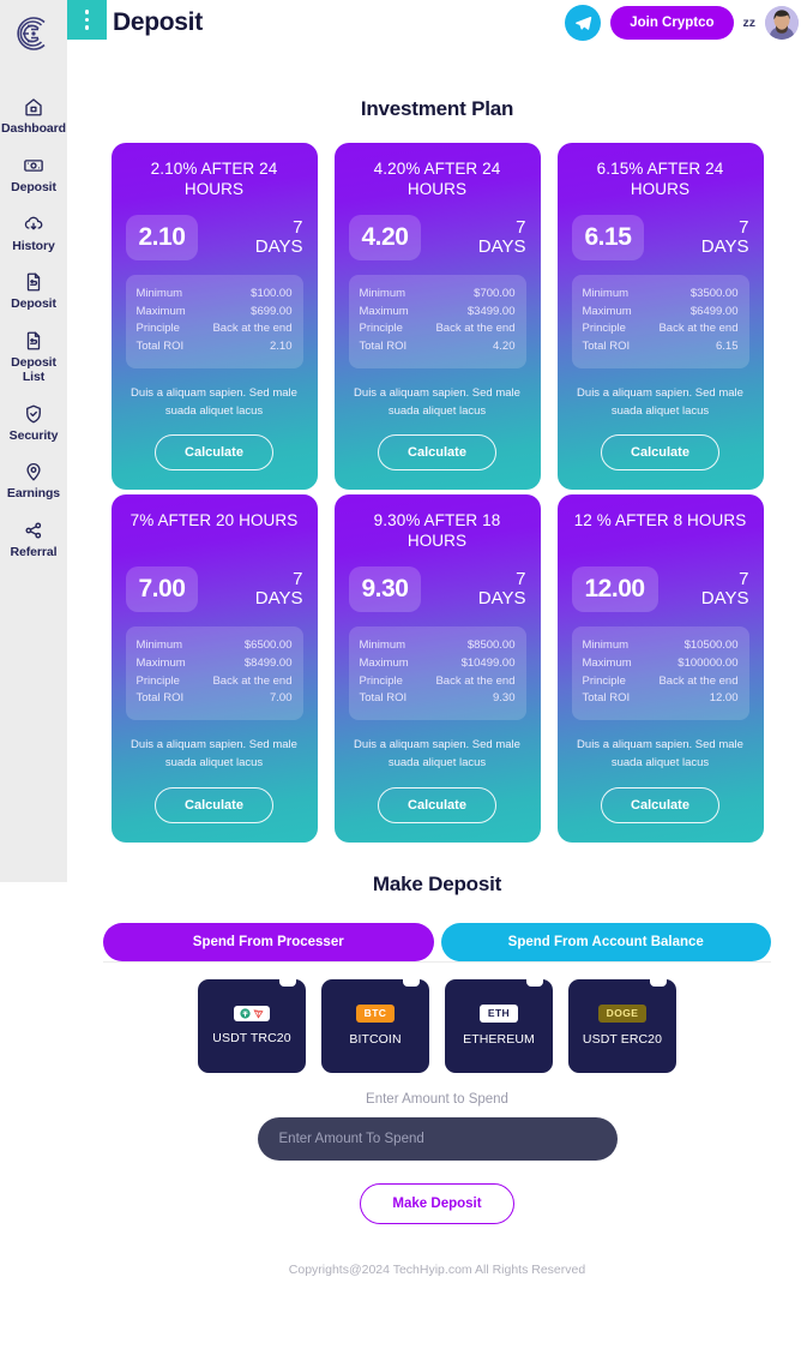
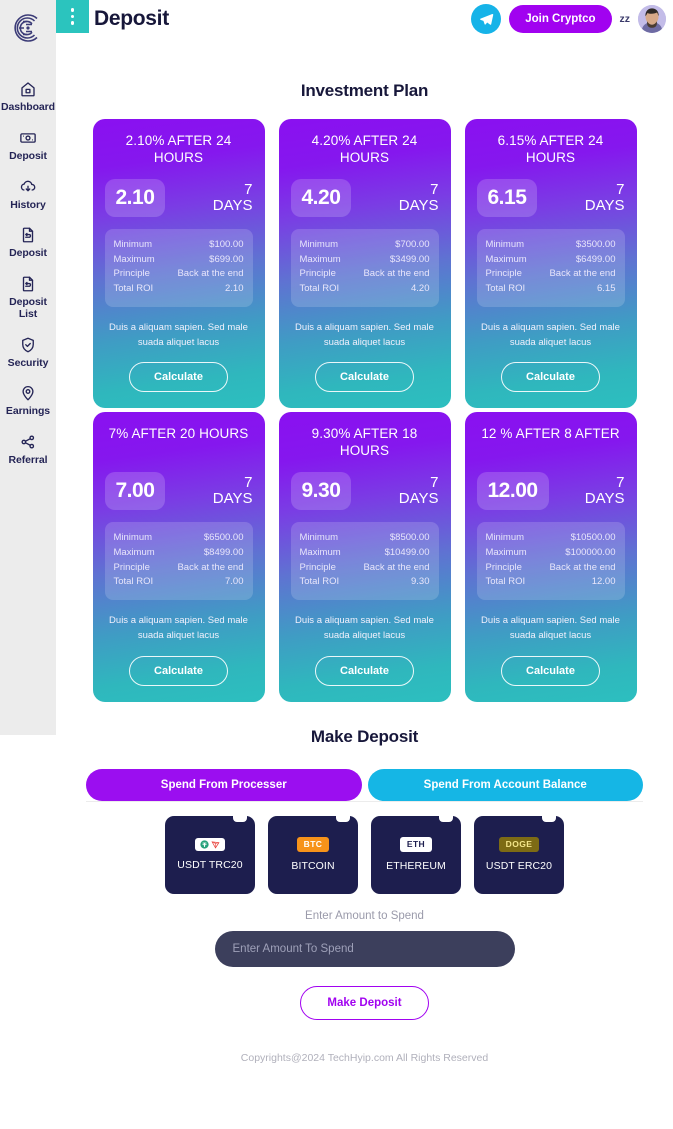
  Dashboard
  Deposit
  History
  Deposit
  Deposit List
  Security
  Earnings
  Referral
  Deposit
  Join Cryptco
  zz
  Investment Plan
  2.10% AFTER 24 HOURS
  2.10
  7
  DAYS
  Minimum
  $100.00
  Maximum
  $699.00
  Principle
  Back at the end
  Total ROI
  2.10
  Duis a aliquam sapien. Sed male
  suada aliquet lacus
  Calculate
  4.20% AFTER 24 HOURS
  4.20
  7
  DAYS
  Minimum
  $700.00
  Maximum
  $3499.00
  Principle
  Back at the end
  Total ROI
  4.20
  Duis a aliquam sapien. Sed male
  suada aliquet lacus
  Calculate
  6.15% AFTER 24 HOURS
  6.15
  7
  DAYS
  Minimum
  $3500.00
  Maximum
  $6499.00
  Principle
  Back at the end
  Total ROI
  6.15
  Duis a aliquam sapien. Sed male
  suada aliquet lacus
  Calculate
  7% AFTER 20 HOURS
  7.00
  7
  DAYS
  Minimum
  $6500.00
  Maximum
  $8499.00
  Principle
  Back at the end
  Total ROI
  7.00
  Duis a aliquam sapien. Sed male
  suada aliquet lacus
  Calculate
  9.30% AFTER 18 HOURS
  9.30
  7
  DAYS
  Minimum
  $8500.00
  Maximum
  $10499.00
  Principle
  Back at the end
  Total ROI
  9.30
  Duis a aliquam sapien. Sed male
  suada aliquet lacus
  Calculate
- 12 % AFTER 8 HOURS
+ 12 % AFTER 8 AFTER
  12.00
  7
  DAYS
  Minimum
  $10500.00
  Maximum
  $100000.00
  Principle
  Back at the end
  Total ROI
  12.00
  Duis a aliquam sapien. Sed male
  suada aliquet lacus
  Calculate
  Make Deposit
  Spend From Processer
  Spend From Account Balance
  USDT TRC20
  BTC
  BITCOIN
  ETH
  ETHEREUM
  DOGE
  USDT ERC20
  Enter Amount to Spend
  Enter Amount To Spend
  Make Deposit
  Copyrights@2024 TechHyip.com All Rights Reserved
